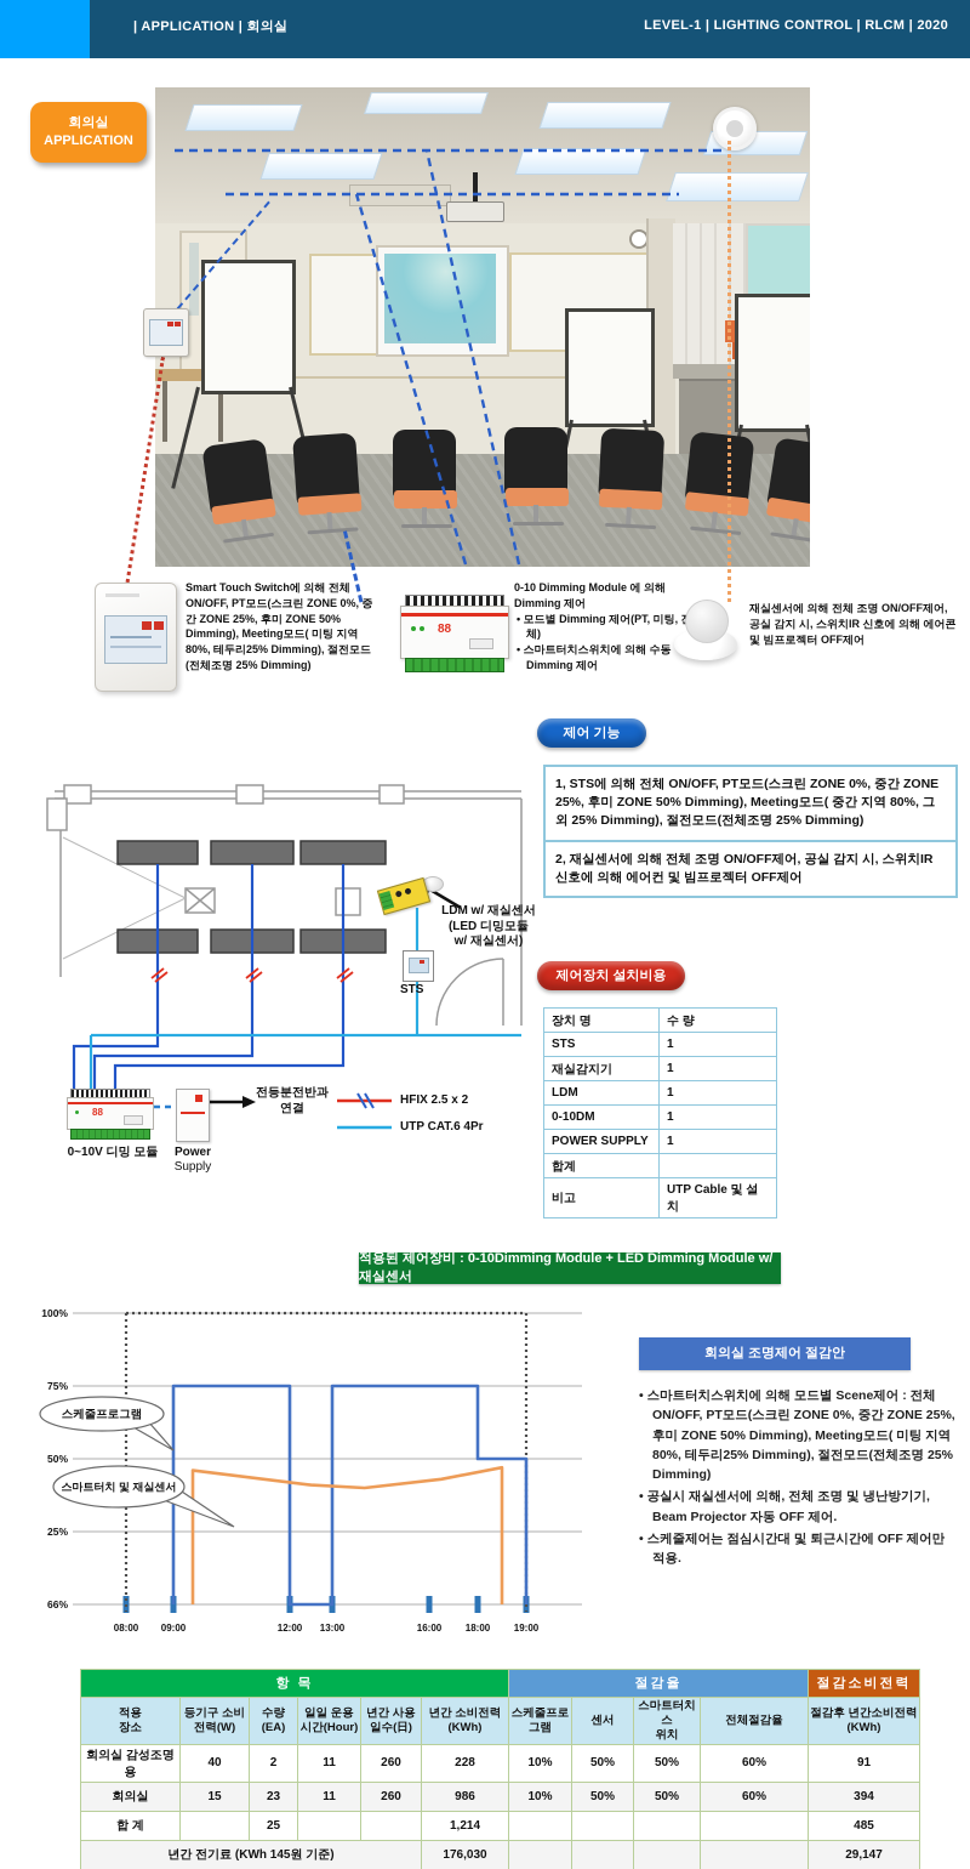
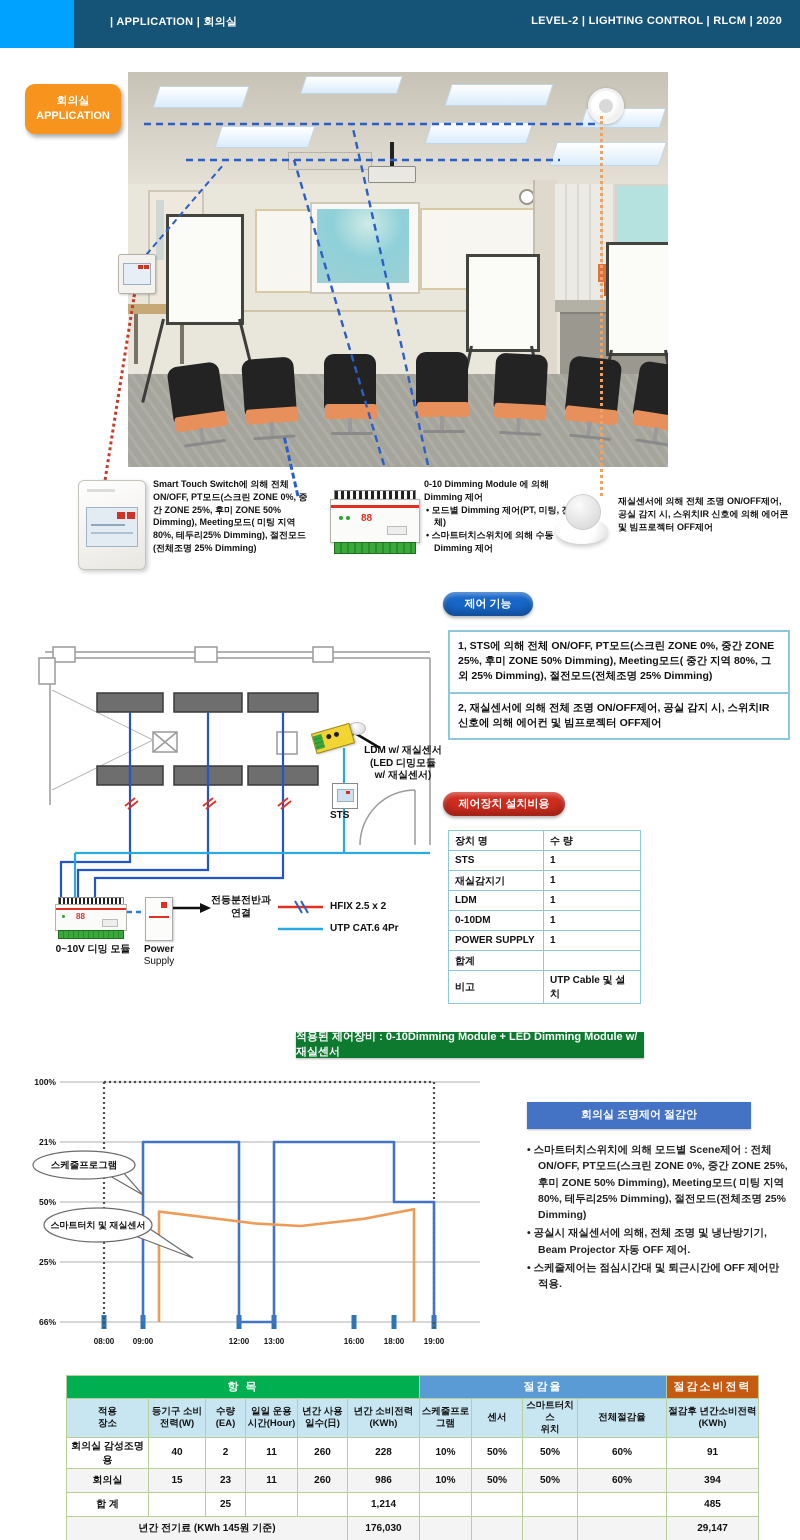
  | APPLICATION | 회의실
- LEVEL-1 | LIGHTING CONTROL | RLCM | 2020
+ LEVEL-2 | LIGHTING CONTROL | RLCM | 2020
  회의실
  APPLICATION
  Smart Touch Switch에 의해 전체 ON/OFF, PT모드(스크린 ZONE 0%, 중간 ZONE 25%, 후미 ZONE 50% Dimming), Meeting모드( 미팅 지역 80%, 테두리25% Dimming), 절전모드 (전체조명 25% Dimming)
  88
  0-10 Dimming Module 에 의해 Dimming 제어
  • 모드별 Dimming 제어(PT, 미팅,체)
  • 스마트터치스위치에 의해 수동 Dimming 제어
  재실센서에 의해 전체 조명 ON/OFF제어, 공실 감지 시, 스위치IR 신호에 의해 에어콘 및 빔프로젝터 OFF제어
  제어 기능
  1, STS에 의해 전체 ON/OFF, PT모드(스크린 ZONE 0%, 중간 ZONE 25%, 후미 ZONE 50% Dimming), Meeting모드( 중간 지역 80%, 그외 25% Dimming), 절전모드(전체조명 25% Dimming)
  2, 재실센서에 의해 전체 조명 ON/OFF제어, 공실 감지 시, 스위치IR 신호에 의해 에어컨 및 빔프로젝터 OFF제어
  LDM w/ 재실센서
  (LED 디밍모듈
  w/ 재실센서)
  STS
  88
  0~10V 디밍 모듈
  Power
  Supply
  전등분전반과
  연결
  HFIX 2.5 x 2
  UTP CAT.6 4Pr
  제어장치 설치비용
  장치 명	수 량
  STS	1
  재실감지기	1
  LDM	1
  0-10DM	1
  POWER SUPPLY	1
  합계
  비고	UTP Cable 및 설치
  적용된 제어장비 : 0-10Dimming Module + LED Dimming Module w/ 재실센서
  66%
  25%
  50%
- 75%
+ 21%
  100%
  08:00
  09:00
  12:00
  13:00
  16:00
  18:00
  19:00
  스케줄프로그램
  스마트터치 및 재실센서
  회의실 조명제어 절감안
  • 스마트터치스위치에 의해 모드별 Scene제어 : 전체 ON/OFF, PT모드(스크린 ZONE 0%, 중간 ZONE 25%, 후미 ZONE 50% Dimming), Meeting모드( 미팅 지역 80%, 테두리25% Dimming), 절전모드(전체조명 25% Dimming)
  • 공실시 재실센서에 의해, 전체 조명 및 냉난방기기, Beam Projector 자동 OFF 제어.
  • 스케줄제어는 점심시간대 및 퇴근시간에 OFF 제어만 적용.
  항 목	절감율	절감소비전력
  적용 장소	등기구 소비 전력(W)	수량 (EA)	일일 운용 시간(Hour)	년간 사용 일수(日)	년간 소비전력 (KWh)	스케줄프로 그램	센서	스마트터치스 위치	전체절감율	절감후 년간소비전력 (KWh)
  회의실 감성조명용	40	2	11	260	228	10%	50%	50%	60%	91
  회의실	15	23	11	260	986	10%	50%	50%	60%	394
  합 계		25			1,214					485
  년간 전기료 (KWh 145원 기준)	176,030					29,147
